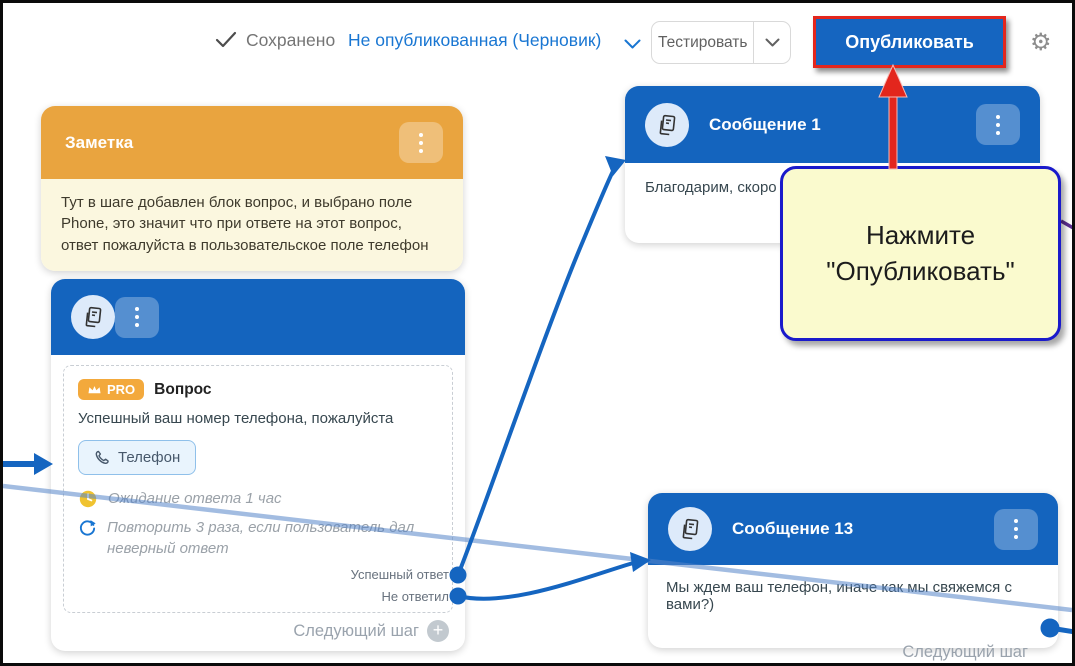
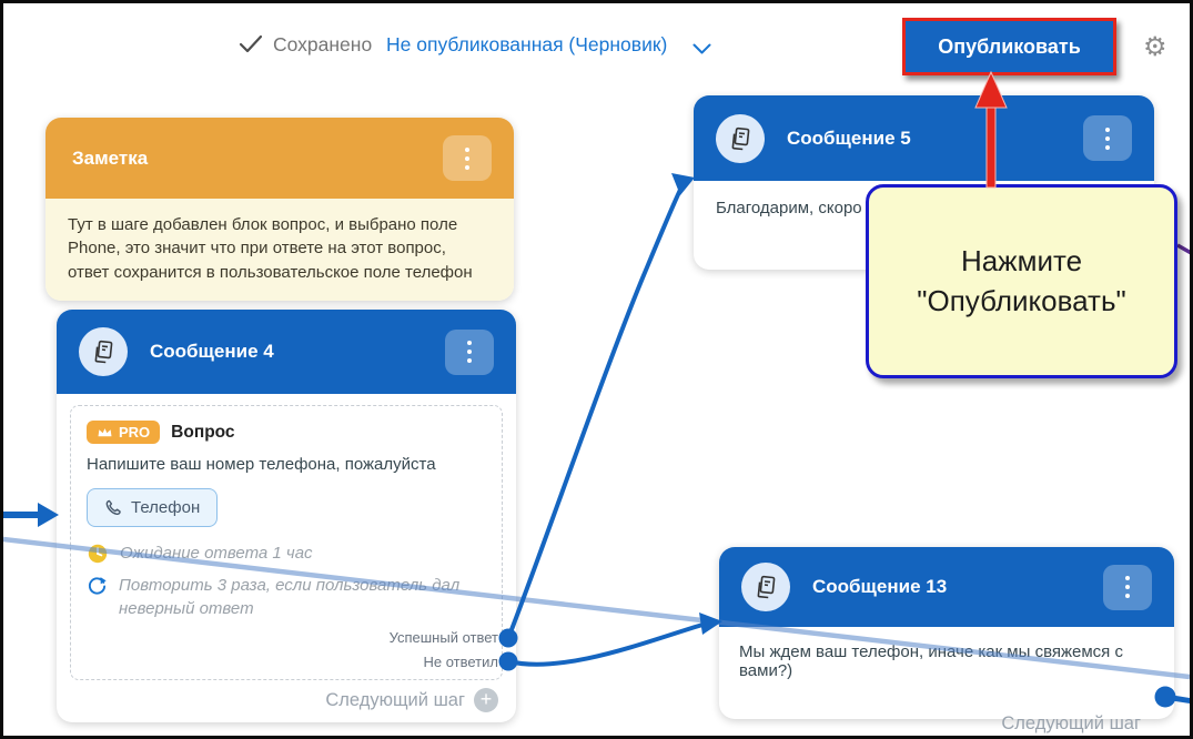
  Сохранено
  Не опубликованная (Черновик)
- Тестировать
  Опубликовать
  ⚙
  Заметка
- Тут в шаге добавлен блок вопрос, и выбрано поле Phone, это значит что при ответе на этот вопрос, ответ пожалуйста в пользовательское поле телефон
+ Тут в шаге добавлен блок вопрос, и выбрано поле Phone, это значит что при ответе на этот вопрос, ответ сохранится в пользовательское поле телефон
+ Сообщение 4
  PRO
  Вопрос
- Успешный ваш номер телефона, пожалуйста
+ Напишите ваш номер телефона, пожалуйста
  Телефон
  идание ответа 1 час
  Повторить 3 раза, если пользов дал неверный ответ
  Успешный ответ
  Не ответил
  Следующий шаг
  +
- Сообщение 1
+ Сообщение 5
  Благодарим, скоро
  Сообщение 13
  Мы ждем ваш телефон, инак мы свяжемся с вами?)
  Следующий шаг
  Нажмите
  "Опубликовать"
